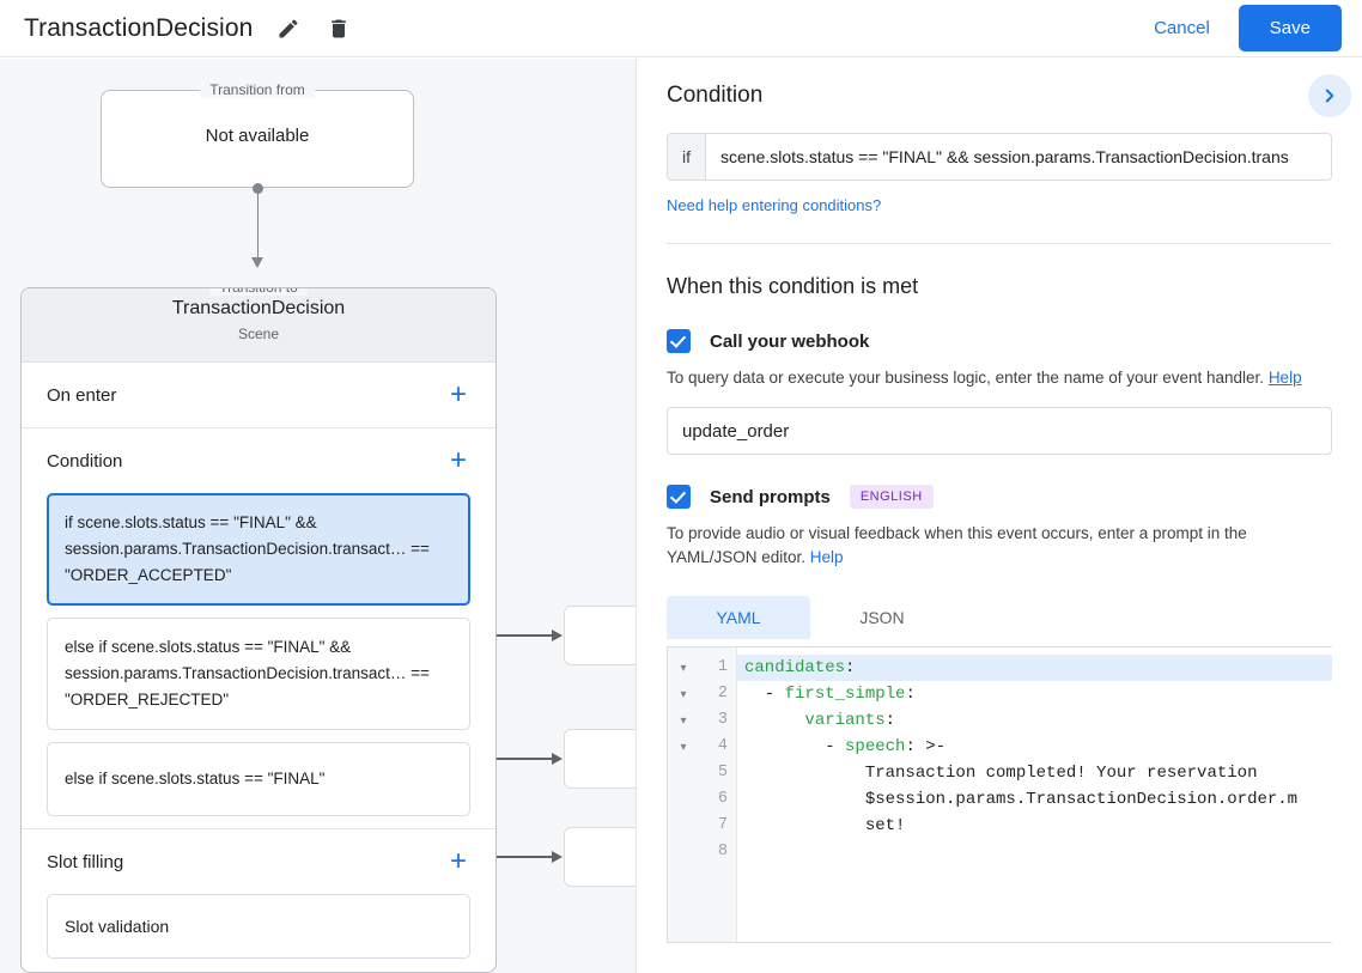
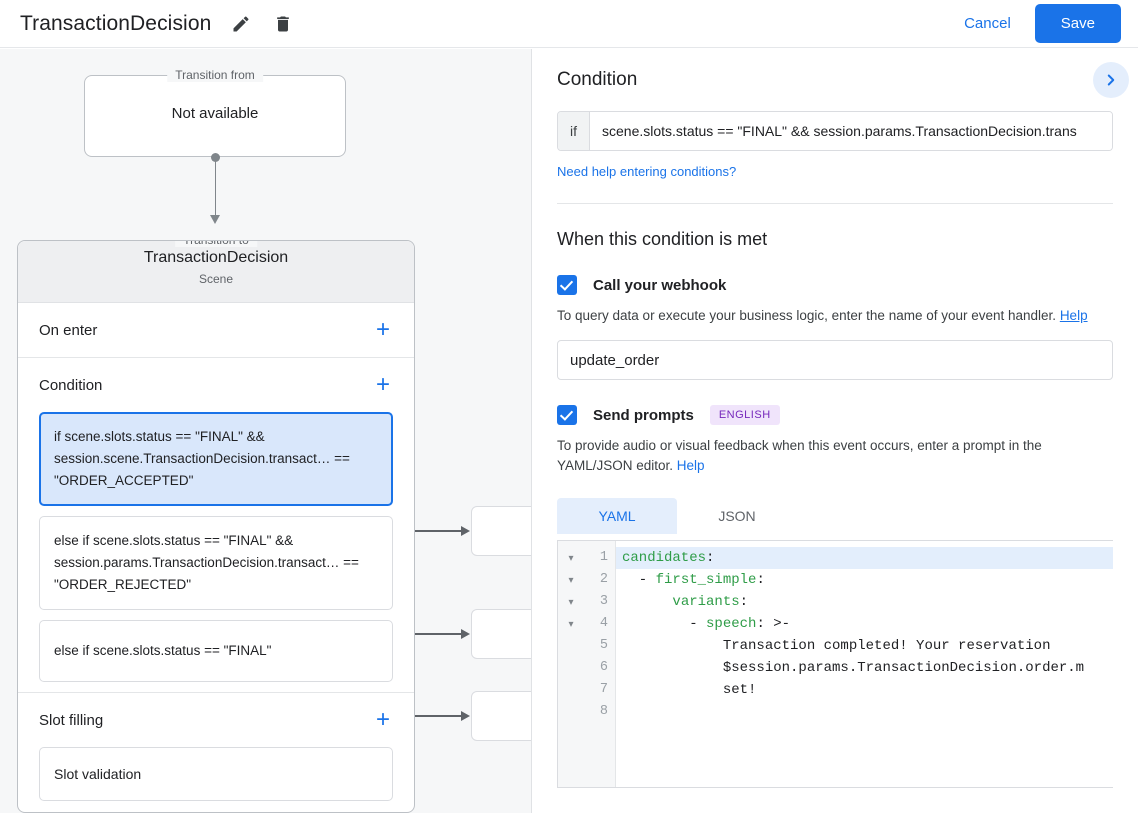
  TransactionDecision
  Cancel
  Save
  Transition from
  Not available
  TransactionDecision
  Scene
  On enter
  +
  Condition
  +
- if scene.slots.status == "FINAL" && session.params.TransactionDecision.transact… == "ORDER_ACCEPTED"
+ if scene.slots.status == "FINAL" && session.scene.TransactionDecision.transact… == "ORDER_ACCEPTED"
  else if scene.slots.status == "FINAL" && session.params.TransactionDecision.transact… == "ORDER_REJECTED"
  else if scene.slots.status == "FINAL"
  Slot filling
  +
  Slot validation
  Condition
  if
  scene.slots.status == "FINAL" && session.params.TransactionDecision.trans
  Need help entering conditions?
  When this condition is met
  Call your webhook
  To query data or execute your business logic, enter the name of your event handler. Help
  update_order
  Send prompts
  ENGLISH
  To provide audio or visual feedback when this event occurs, enter a prompt in the YAML/JSON editor. Help
  YAML
  JSON
  ▾
  ▾
  ▾
  ▾
  1
  2
  3
  4
  5
  6
  7
  8
  candidates:
  - first_simple:
  variants:
  - speech: >-
  Transaction completed! Your reservation
  $session.params.TransactionDecision.order.m
  set!
